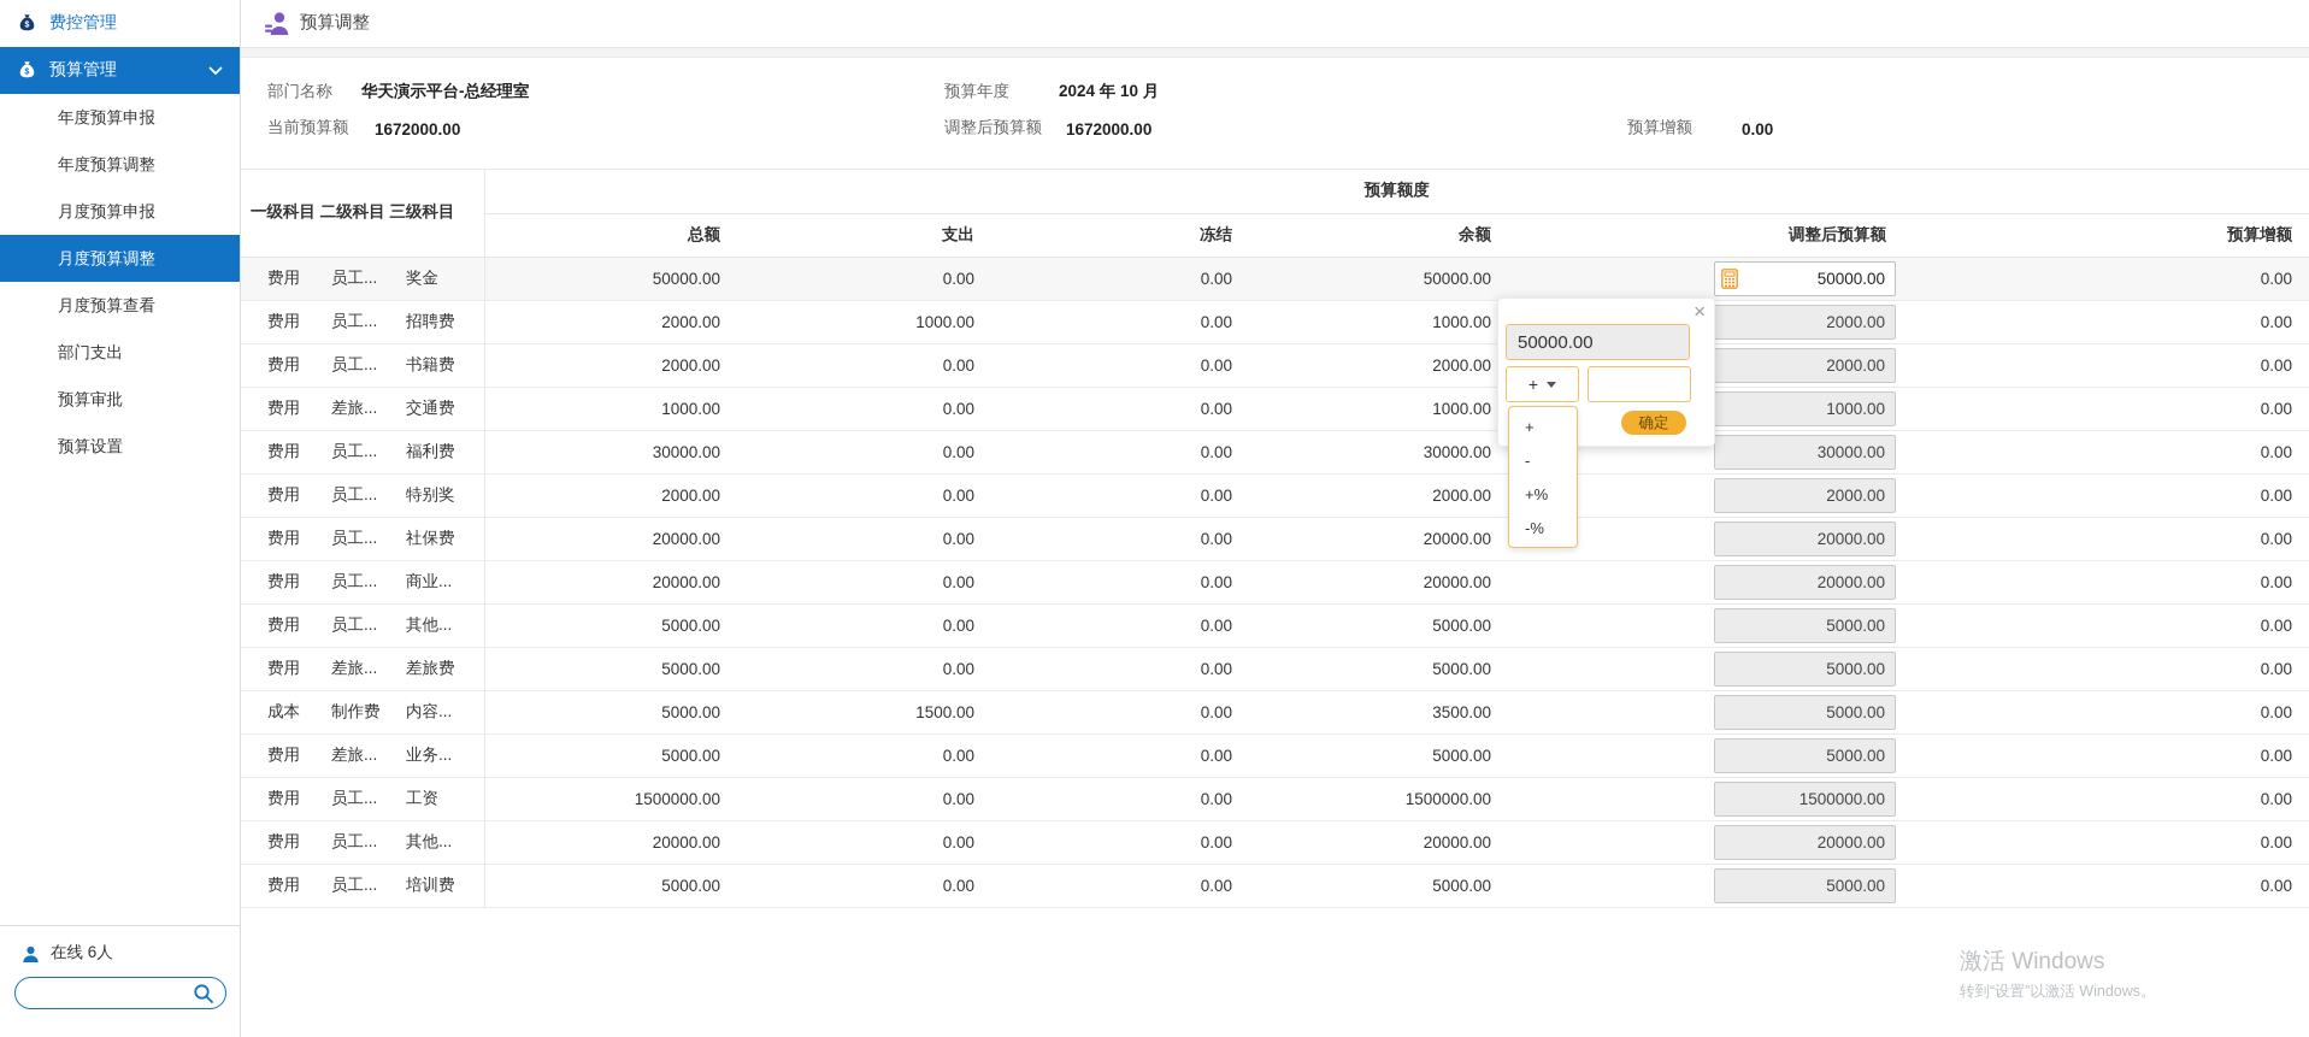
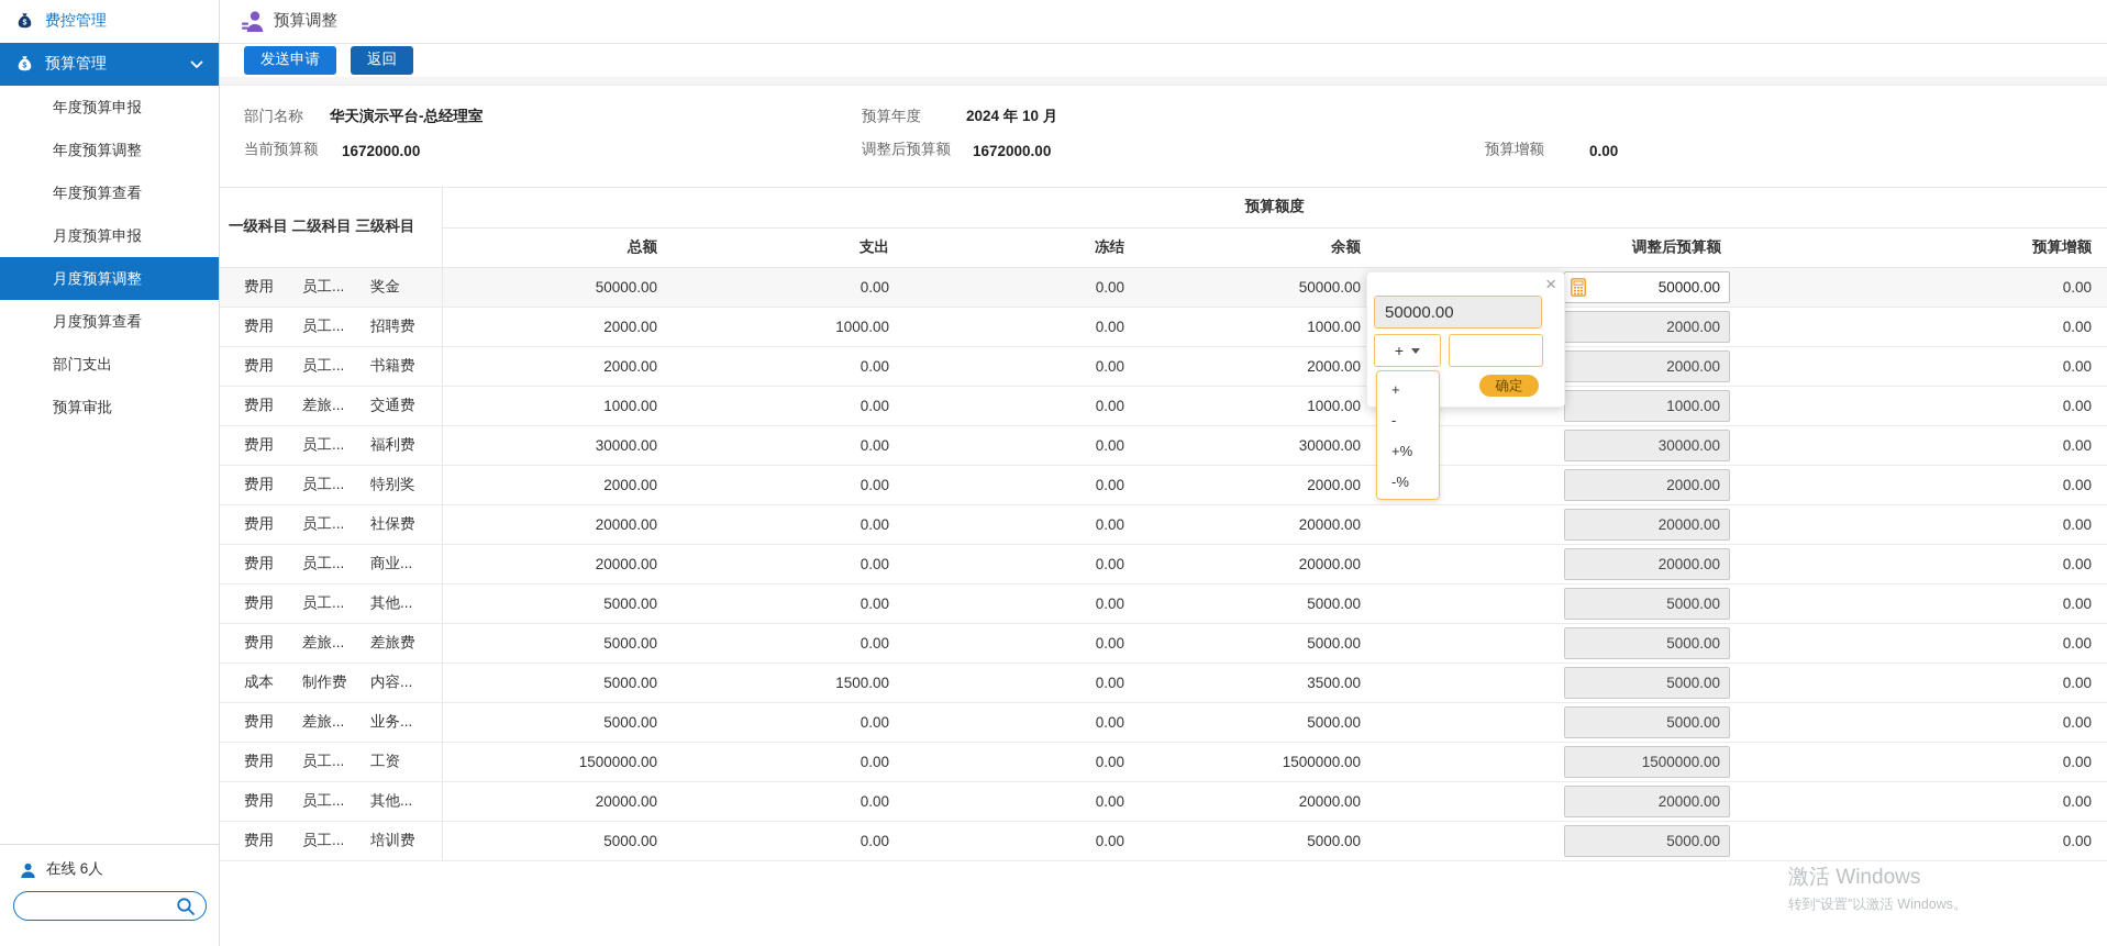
  费控管理
  预算管理
  年度预算申报
  年度预算调整
+ 年度预算查看
  月度预算申报
  月度预算调整
  月度预算查看
  部门支出
  预算审批
- 预算设置
  在线 6人
  预算调整
+ 发送申请
+ 返回
  部门名称
  华天演示平台-总经理室
  预算年度
  2024 年 10 月
  当前预算额
  1672000.00
  调整后预算额
  1672000.00
  预算增额
  0.00
  一级科目 二级科目 三级科目	预算额度
  总额	支出	冻结	余额	调整后预算额	预算增额
  费用	员工...	奖金	50000.00	0.00	0.00	50000.00	50000.00	0.00
  费用	员工...	招聘费	2000.00	1000.00	0.00	1000.00	2000.00	0.00
  费用	员工...	书籍费	2000.00	0.00	0.00	2000.00	2000.00	0.00
  费用	差旅...	交通费	1000.00	0.00	0.00	1000.00	1000.00	0.00
  费用	员工...	福利费	30000.00	0.00	0.00	30000.00	30000.00	0.00
  费用	员工...	特别奖	2000.00	0.00	0.00	2000.00	2000.00	0.00
  费用	员工...	社保费	20000.00	0.00	0.00	20000.00	20000.00	0.00
  费用	员工...	商业...	20000.00	0.00	0.00	20000.00	20000.00	0.00
  费用	员工...	其他...	5000.00	0.00	0.00	5000.00	5000.00	0.00
  费用	差旅...	差旅费	5000.00	0.00	0.00	5000.00	5000.00	0.00
  成本	制作费	内容...	5000.00	1500.00	0.00	3500.00	5000.00	0.00
  费用	差旅...	业务...	5000.00	0.00	0.00	5000.00	5000.00	0.00
  费用	员工...	工资	1500000.00	0.00	0.00	1500000.00	1500000.00	0.00
  费用	员工...	其他...	20000.00	0.00	0.00	20000.00	20000.00	0.00
  费用	员工...	培训费	5000.00	0.00	0.00	5000.00	5000.00	0.00
  ×
  50000.00
  +
  确定
  +
  -
  +%
  -%
  激活 Windows
  转到“设置”以激活 Windows。
